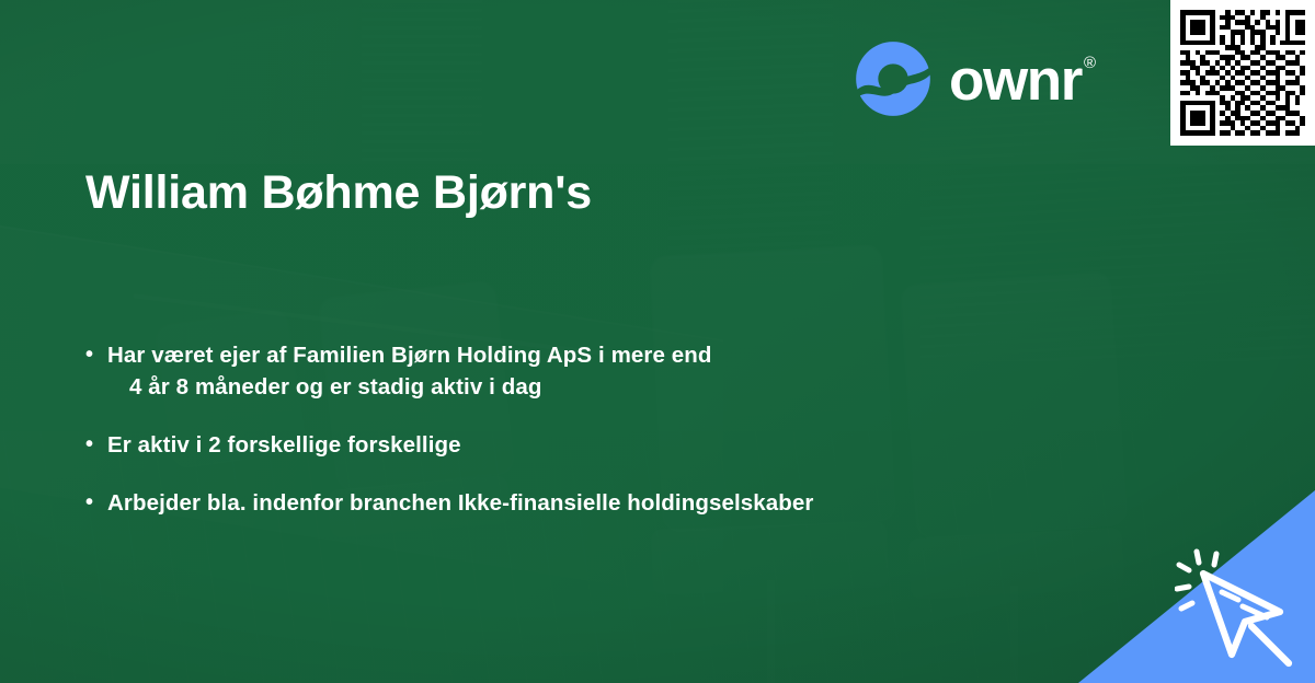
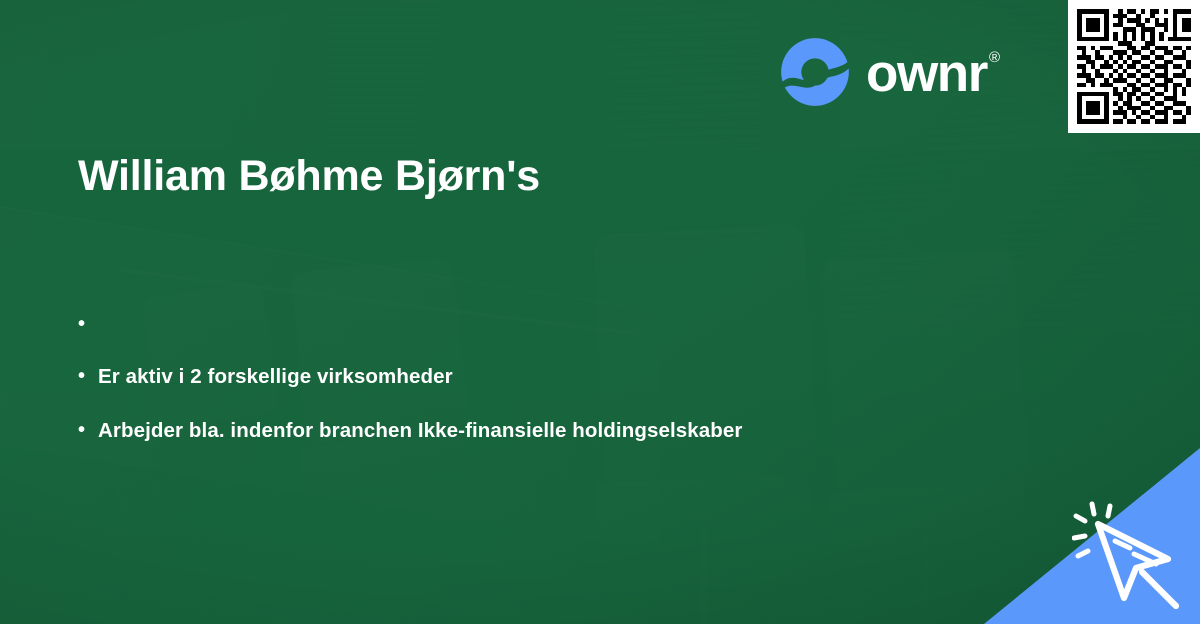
  William Bøhme Bjørn's
  •
- Har været ejer af Familien Bjørn Holding ApS i mere end
- 4 år 8 måneder og er stadig aktiv i dag
  •
- Er aktiv i 2 forskellige forskellige
+ Er aktiv i 2 forskellige virksomheder
  •
  Arbejder bla. indenfor branchen Ikke-finansielle holdingselskaber
  ownr
  ®
